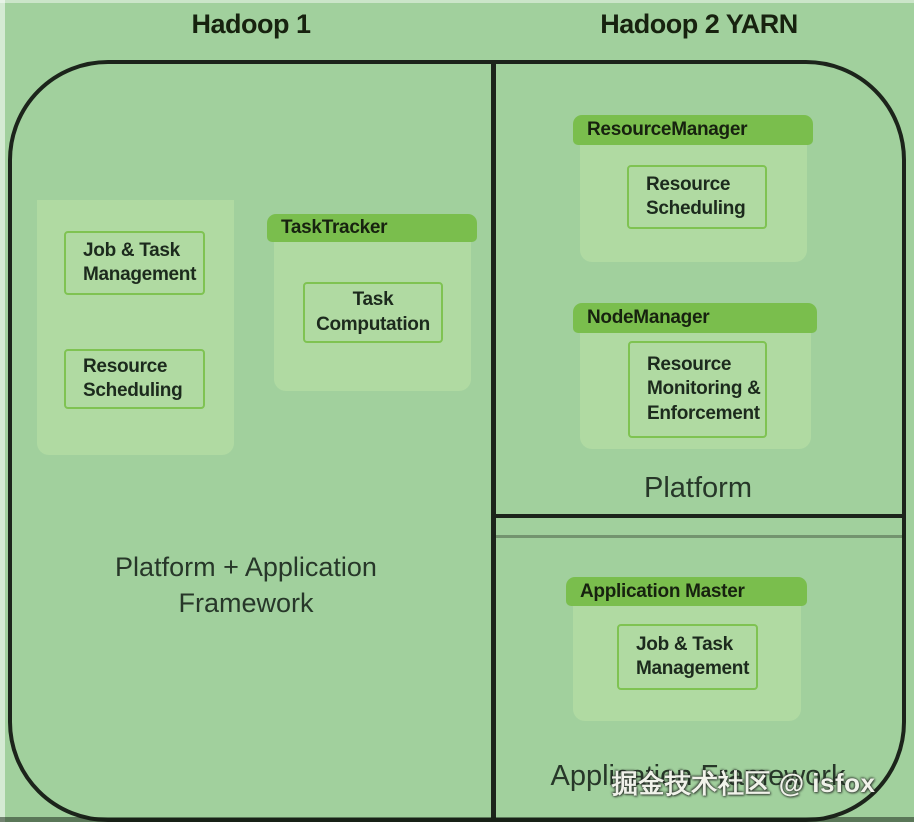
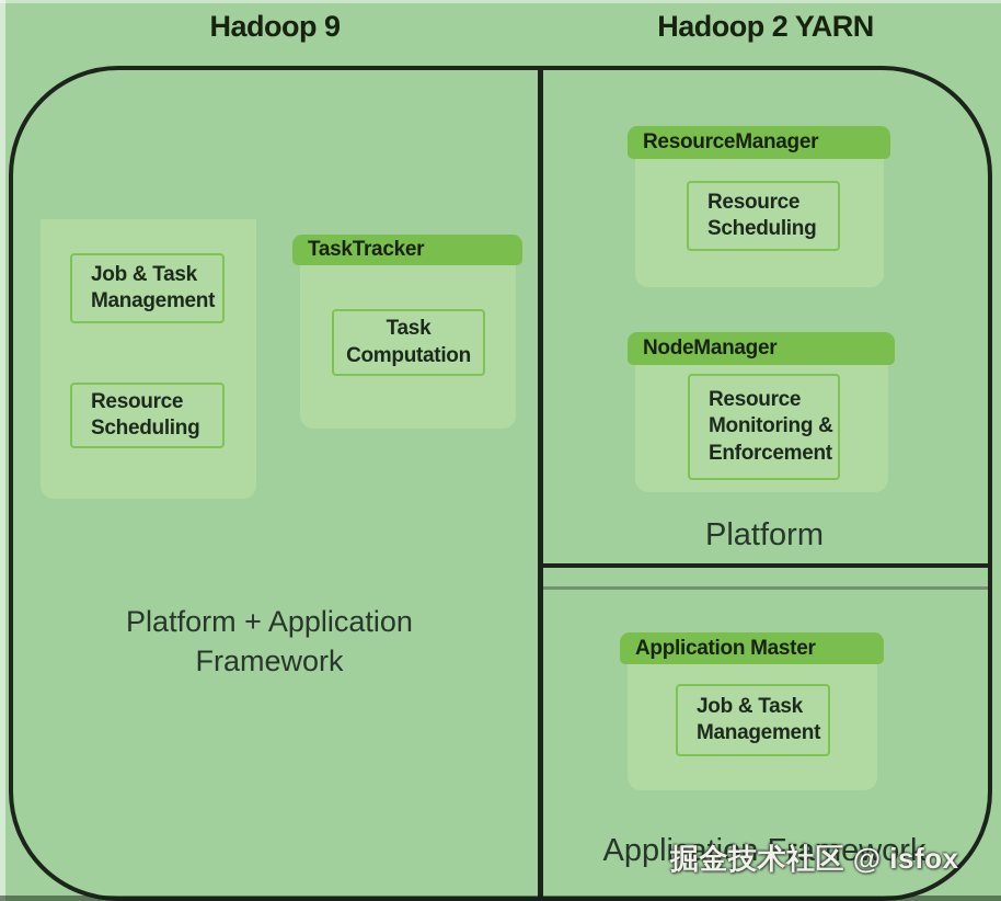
- Hadoop 1
+ Hadoop 9
  Hadoop 2 YARN
  Job & Task
  Management
  Resource
  Scheduling
  TaskTracker
  Task
  Computation
  Platform + Application Framework
  ResourceManager
  Resource
  Scheduling
  NodeManager
  Resource
  Monitoring &
  Enforcement
  Platform
  Application Master
  Job & Task
  Management
  Application Framework
  掘金技术社区 @ isfox
